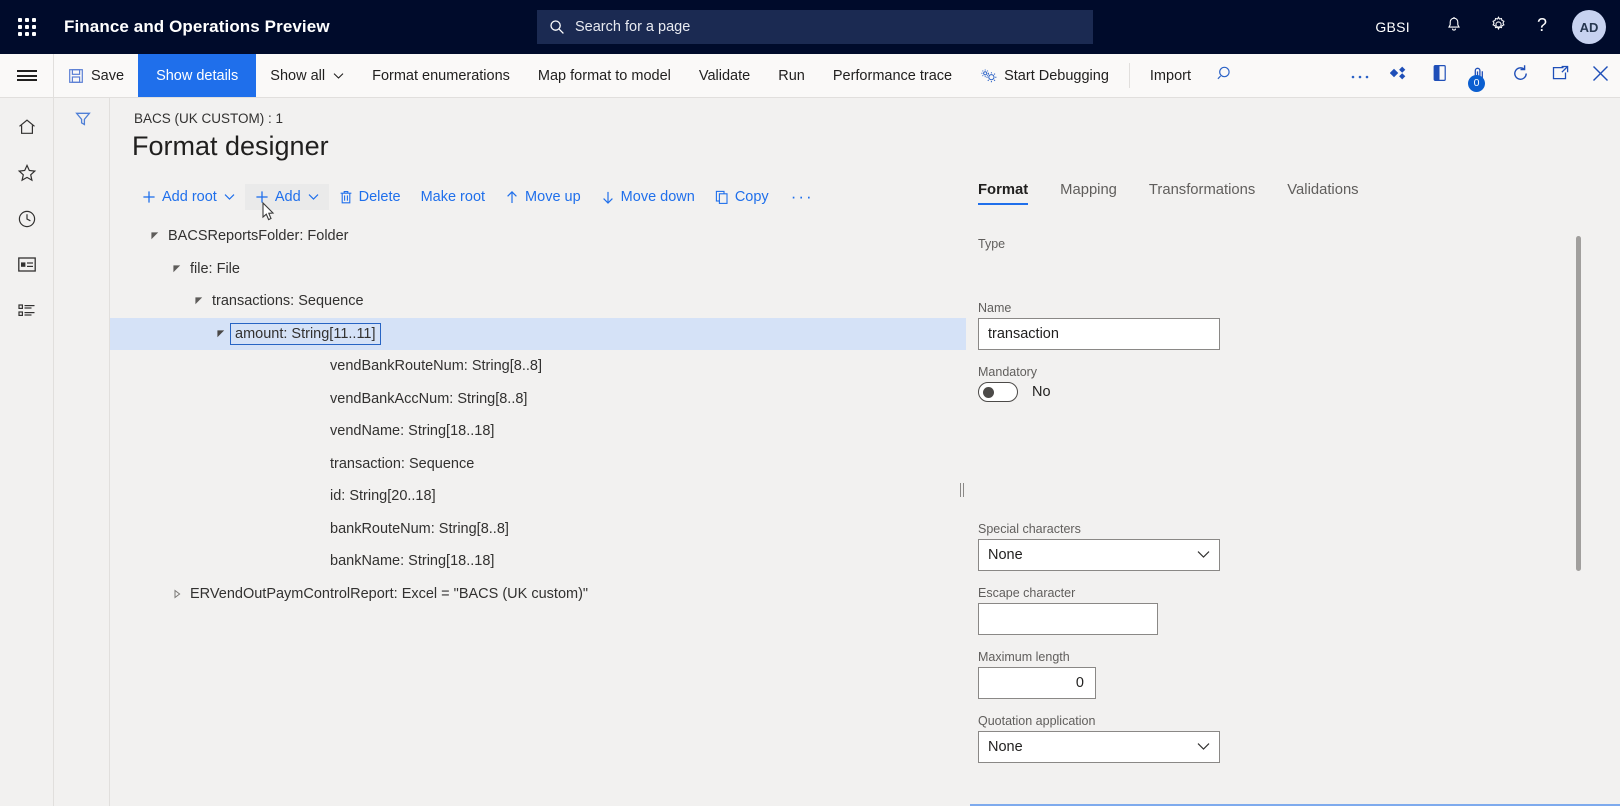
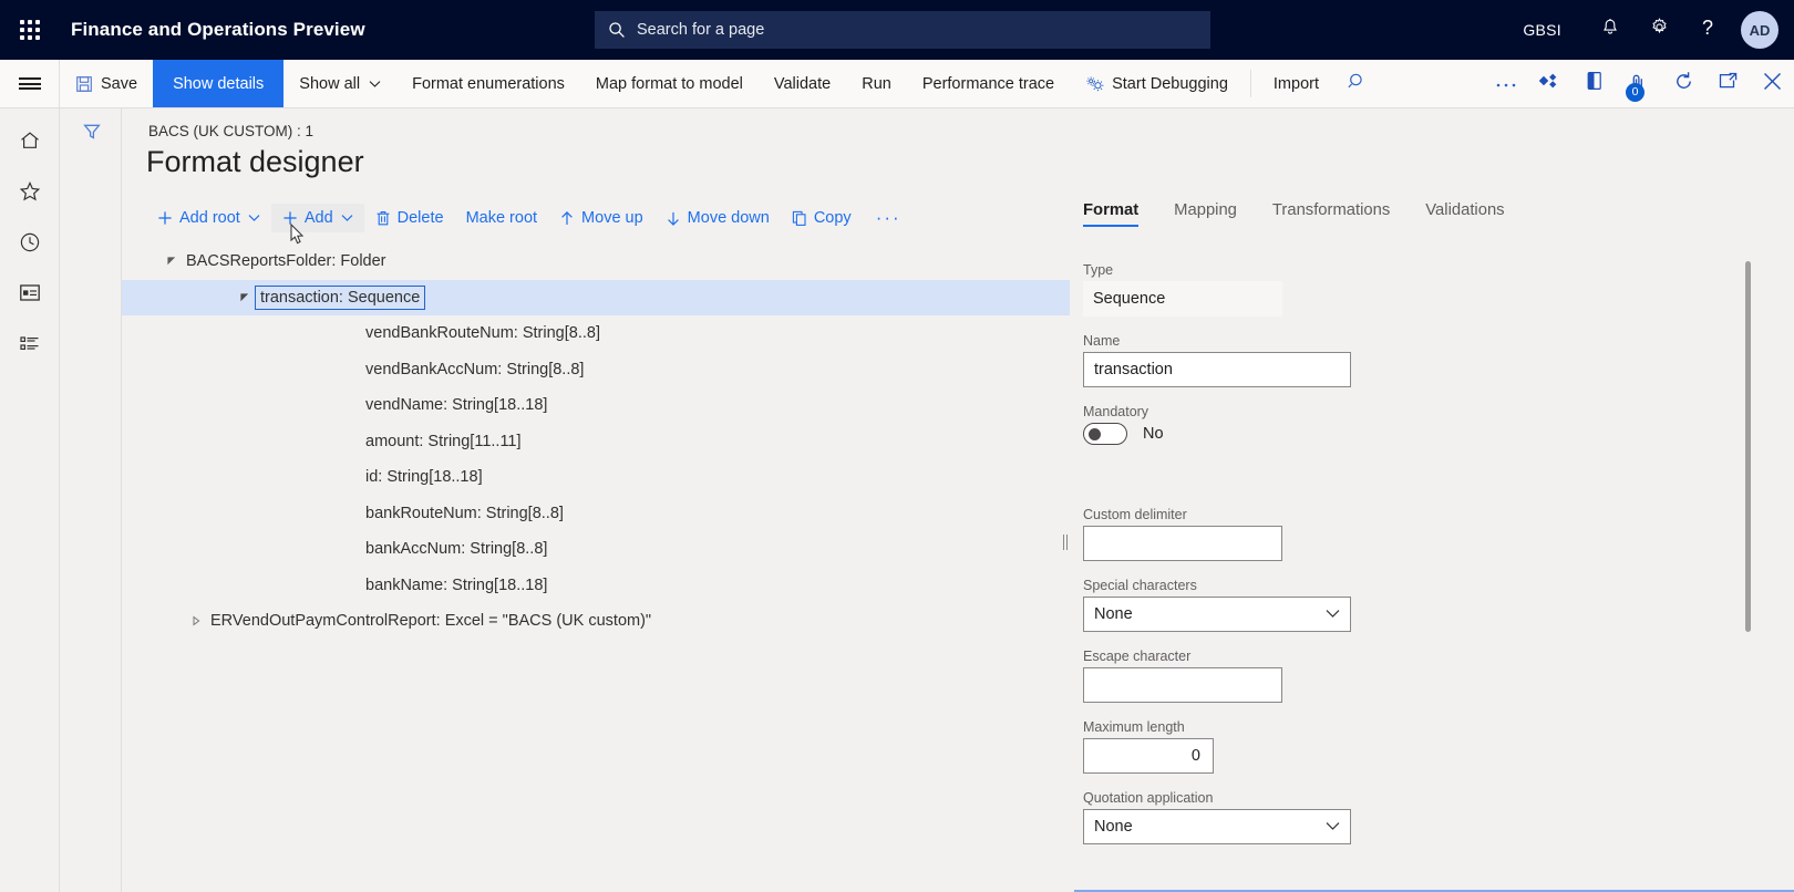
  Finance and Operations Preview
  Search for a page
  GBSI
  ?
  AD
  Save
  Show details
  Show all
  Format enumerations
  Map format to model
  Validate
  Run
  Performance trace
  Start Debugging
  Import
  0
  BACS (UK CUSTOM) : 1
  Format designer
  Add root
  Add
  Delete
  Make root
  Move up
  Move down
  Copy
  ···
  BACSReportsFolder: Folder
- file: File
- transactions: Sequence
- amount: String[11..11]
+ transaction: Sequence
  vendBankRouteNum: String[8..8]
  vendBankAccNum: String[8..8]
  vendName: String[18..18]
- transaction: Sequence
+ amount: String[11..11]
- id: String[20..18]
+ id: String[18..18]
  bankRouteNum: String[8..8]
+ bankAccNum: String[8..8]
  bankName: String[18..18]
  ERVendOutPaymControlReport: Excel = "BACS (UK custom)"
  Format
  Mapping
  Transformations
  Validations
  Type
+ Sequence
  Name
  transaction
  Mandatory
  No
+ Custom delimiter
  Special characters
  None
  Escape character
  Maximum length
  0
  Quotation application
  None
